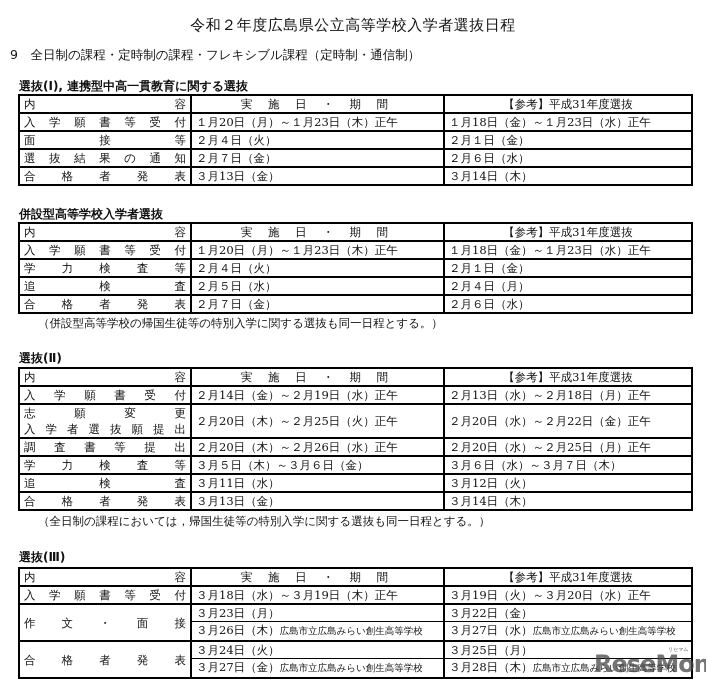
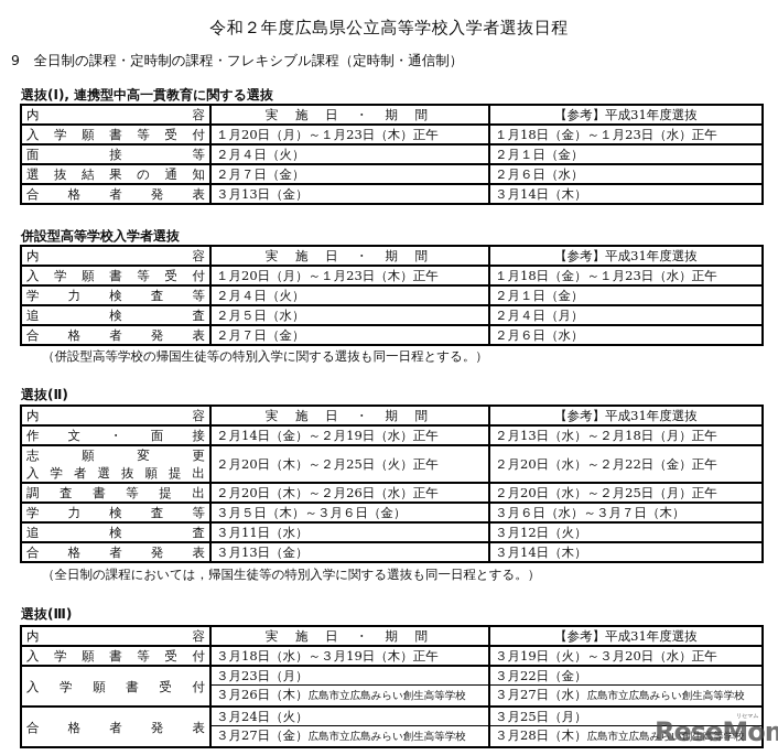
  令和２年度広島県公立高等学校入学者選抜日程
  9 全日制の課程・定時制の課程・フレキシブル課程（定時制・通信制）
  選抜(Ⅰ), 連携型中高一貫教育に関する選抜
  内容	実 施 日 ・ 期 間	【参考】平成31年度選抜
  入学願書等受付	１月20日（月）～１月23日（木）正午	１月18日（金）～１月23日（水）正午
  面 接 等	２月４日（火）	２月１日（金）
  選抜結果の通知	２月７日（金）	２月６日（水）
  合 格 者 発 表	３月13日（金）	３月14日（木）
  併設型高等学校入学者選抜
  内容	実 施 日 ・ 期 間	【参考】平成31年度選抜
  入学願書等受付	１月20日（月）～１月23日（木）正午	１月18日（金）～１月23日（水）正午
  学 力 検 査 等	２月４日（火）	２月１日（金）
  追 検 査	２月５日（水）	２月４日（月）
  合 格 者 発 表	２月７日（金）	２月６日（水）
  （併設型高等学校の帰国生徒等の特別入学に関する選抜も同一日程とする。）
  選抜(Ⅱ)
  内容	実 施 日 ・ 期 間	【参考】平成31年度選抜
- 入学願書受付	２月14日（金）～２月19日（水）正午	２月13日（水）～２月18日（月）正午
+ 作 文 ・ 面 接	２月14日（金）～２月19日（水）正午	２月13日（水）～２月18日（月）正午
  志 願 変 更 入学者選抜願提出	２月20日（木）～２月25日（火）正午	２月20日（水）～２月22日（金）正午
  調査書等提出	２月20日（木）～２月26日（水）正午	２月20日（水）～２月25日（月）正午
  学 力 検 査 等	３月５日（木）～３月６日（金）	３月６日（水）～３月７日（木）
  追 検 査	３月11日（水）	３月12日（火）
  合 格 者 発 表	３月13日（金）	３月14日（木）
  （全日制の課程においては，帰国生徒等の特別入学に関する選抜も同一日程とする。）
  選抜(Ⅲ)
  内容	実 施 日 ・ 期 間	【参考】平成31年度選抜
  入学願書等受付	３月18日（水）～３月19日（木）正午	３月19日（火）～３月20日（水）正午
- 作 文 ・ 面 接	３月23日（月）	３月22日（金）
+ 入学願書受付	３月23日（月）	３月22日（金）
  ３月26日（木）広島市立広島みらい創生高等学校	３月27日（水）広島市立広島みらい創生高等学校
  合 格 者 発 表	３月24日（火）	３月25日（月）
  ３月27日（金）広島市立広島みらい創生高等学校	３月28日（木）広島市立広島みらい創生高等学校
  ReseMo
